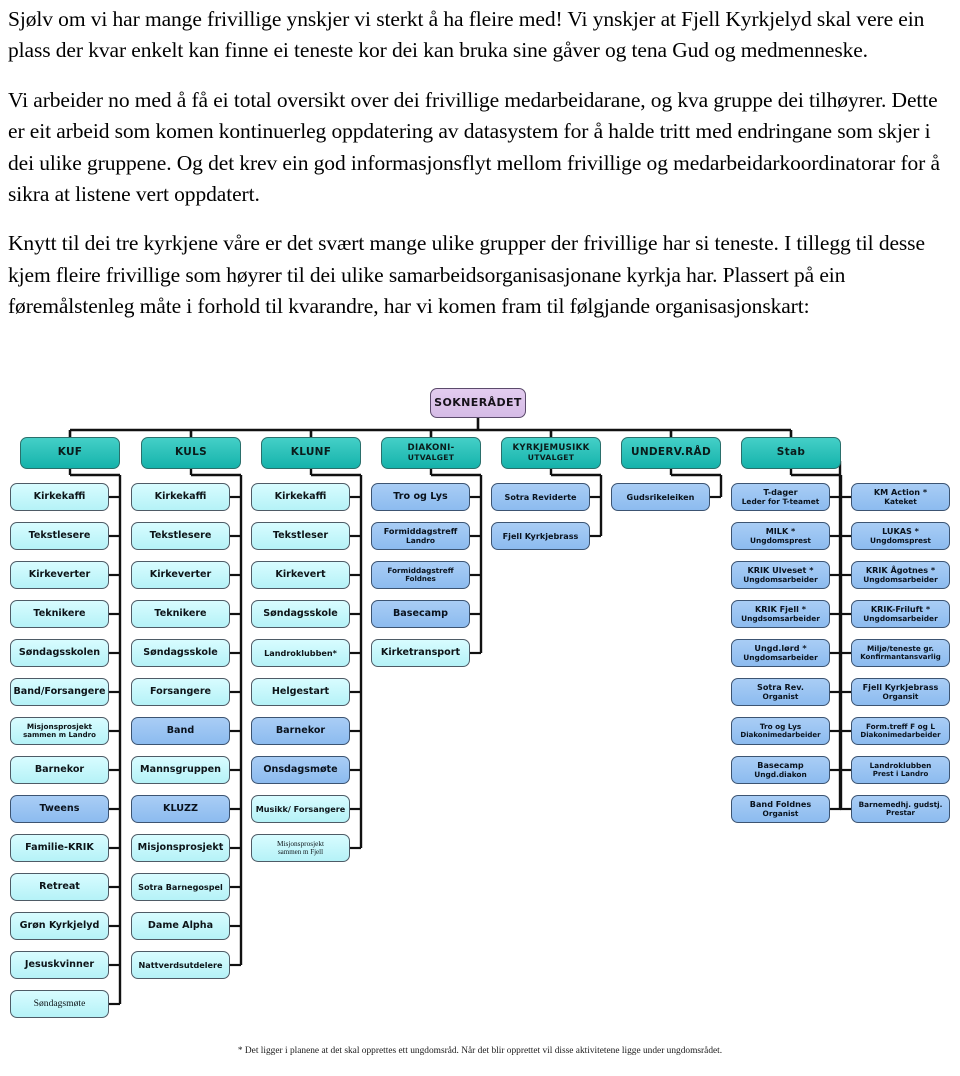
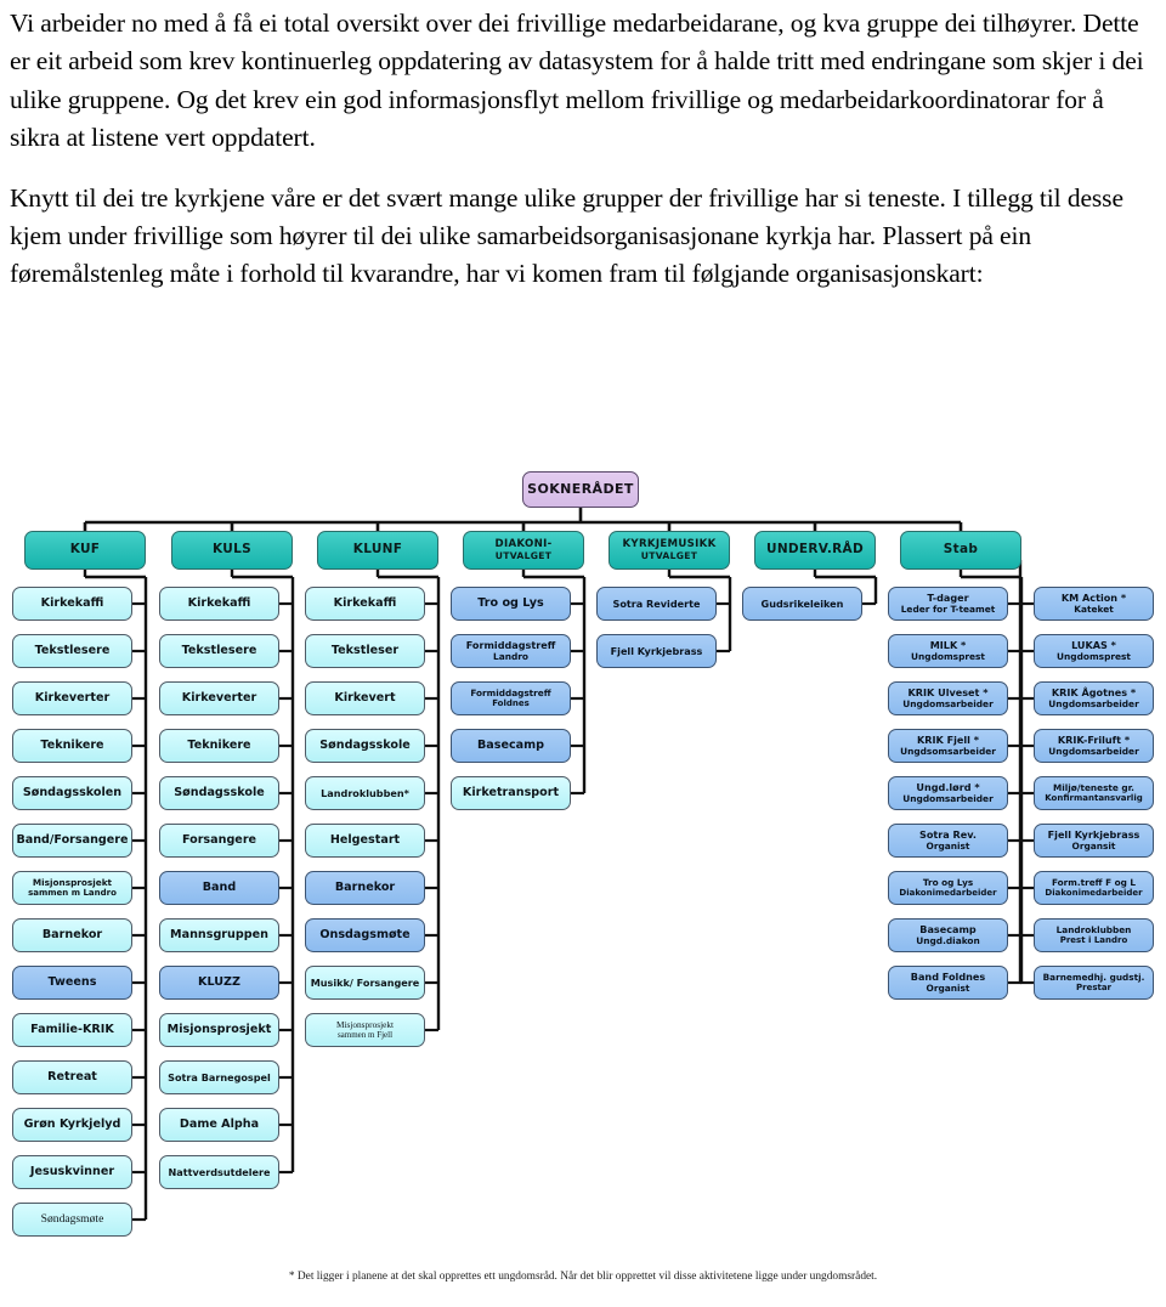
- Sjølv om vi har mange frivillige ynskjer vi sterkt å ha fleire med! Vi ynskjer at Fjell Kyrkjelyd skal vere ein plass der kvar enkelt kan finne ei teneste kor dei kan bruka sine gåver og tena Gud og medmenneske.
- Vi arbeider no med å få ei total oversikt over dei frivillige medarbeidarane, og kva gruppe dei tilhøyrer. Dette er eit arbeid som komen kontinuerleg oppdatering av datasystem for å halde tritt med endringane som skjer i dei ulike gruppene. Og det krev ein god informasjonsflyt mellom frivillige og medarbeidarkoordinatorar for å sikra at listene vert oppdatert.
+ Vi arbeider no med å få ei total oversikt over dei frivillige medarbeidarane, og kva gruppe dei tilhøyrer. Dette er eit arbeid som krev kontinuerleg oppdatering av datasystem for å halde tritt med endringane som skjer i dei ulike gruppene. Og det krev ein god informasjonsflyt mellom frivillige og medarbeidarkoordinatorar for å sikra at listene vert oppdatert.
- Knytt til dei tre kyrkjene våre er det svært mange ulike grupper der frivillige har si teneste. I tillegg til desse kjem fleire frivillige som høyrer til dei ulike samarbeidsorganisasjonane kyrkja har. Plassert på ein føremålstenleg måte i forhold til kvarandre, har vi komen fram til følgjande organisasjonskart:
+ Knytt til dei tre kyrkjene våre er det svært mange ulike grupper der frivillige har si teneste. I tillegg til desse kjem under frivillige som høyrer til dei ulike samarbeidsorganisasjonane kyrkja har. Plassert på ein føremålstenleg måte i forhold til kvarandre, har vi komen fram til følgjande organisasjonskart:
  SOKNERÅDET
  KUF
  Kirkekaffi
  Tekstlesere
  Kirkeverter
  Teknikere
  Søndagsskolen
  Band/Forsangere
  Misjonsprosjekt
  sammen m Landro
  Barnekor
  Tweens
  Familie-KRIK
  Retreat
  Grøn Kyrkjelyd
  Jesuskvinner
  Søndagsmøte
  KULS
  Kirkekaffi
  Tekstlesere
  Kirkeverter
  Teknikere
  Søndagsskole
  Forsangere
  Band
  Mannsgruppen
  KLUZZ
  Misjonsprosjekt
  Sotra Barnegospel
  Dame Alpha
  Nattverdsutdelere
  KLUNF
  Kirkekaffi
  Tekstleser
  Kirkevert
  Søndagsskole
  Landroklubben*
  Helgestart
  Barnekor
  Onsdagsmøte
  Musikk/ Forsangere
  Misjonsprosjekt
  sammen m Fjell
  DIAKONI-
  UTVALGET
  Tro og Lys
  Formiddagstreff
  Landro
  Formiddagstreff
  Foldnes
  Basecamp
  Kirketransport
  KYRKJEMUSIKK
  UTVALGET
  Sotra Reviderte
  Fjell Kyrkjebrass
  UNDERV.RÅD
  Gudsrikeleiken
  Stab
  T-dager
  Leder for T-teamet
  MILK *
  Ungdomsprest
  KRIK Ulveset *
  Ungdomsarbeider
  KRIK Fjell *
  Ungdsomsarbeider
  Ungd.lørd *
  Ungdomsarbeider
  Sotra Rev.
  Organist
  Tro og Lys
  Diakonimedarbeider
  Basecamp
  Ungd.diakon
  Band Foldnes
  Organist
  KM Action *
  Kateket
  LUKAS *
  Ungdomsprest
  KRIK Ågotnes *
  Ungdomsarbeider
  KRIK-Friluft *
  Ungdomsarbeider
  Miljø/teneste gr.
  Konfirmantansvarlig
  Fjell Kyrkjebrass
  Organsit
  Form.treff F og L
  Diakonimedarbeider
  Landroklubben
  Prest i Landro
  Barnemedhj. gudstj.
  Prestar
  * Det ligger i planene at det skal opprettes ett ungdomsråd. Når det blir opprettet vil disse aktivitetene ligge under ungdomsrådet.
